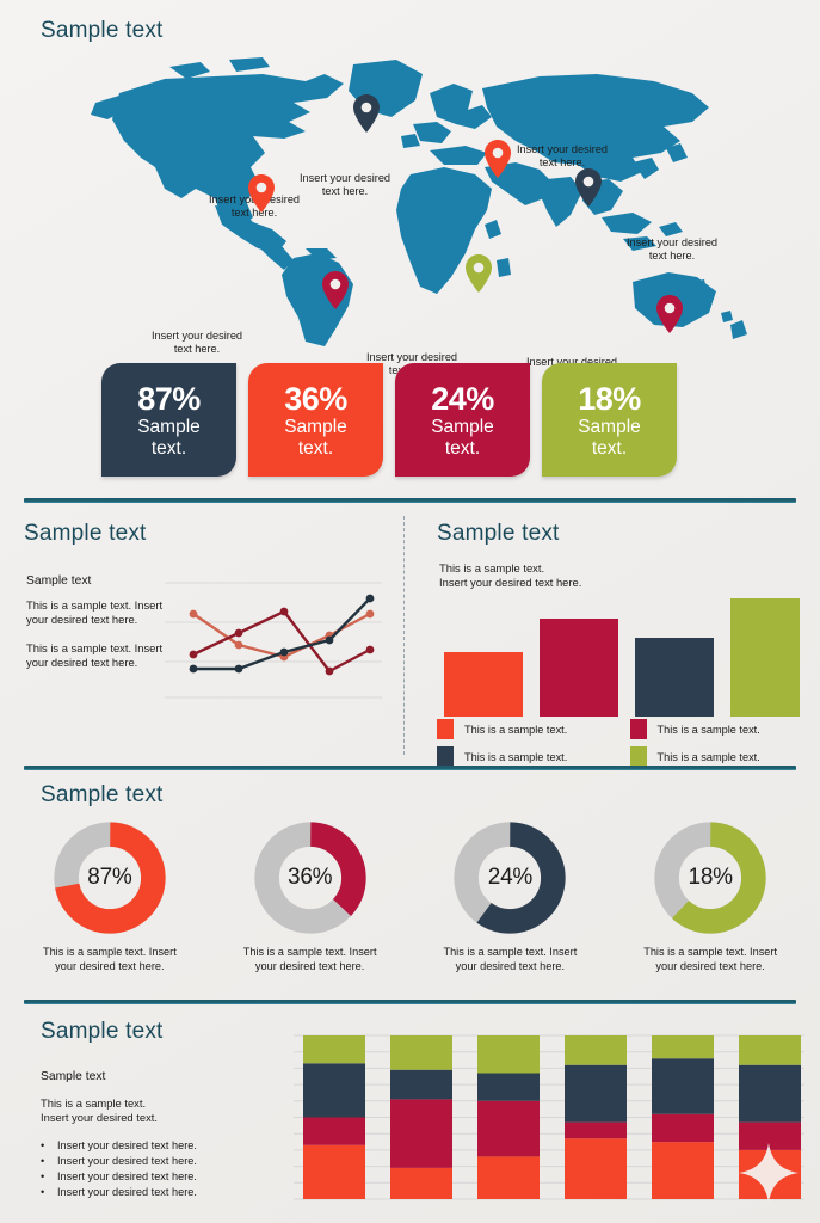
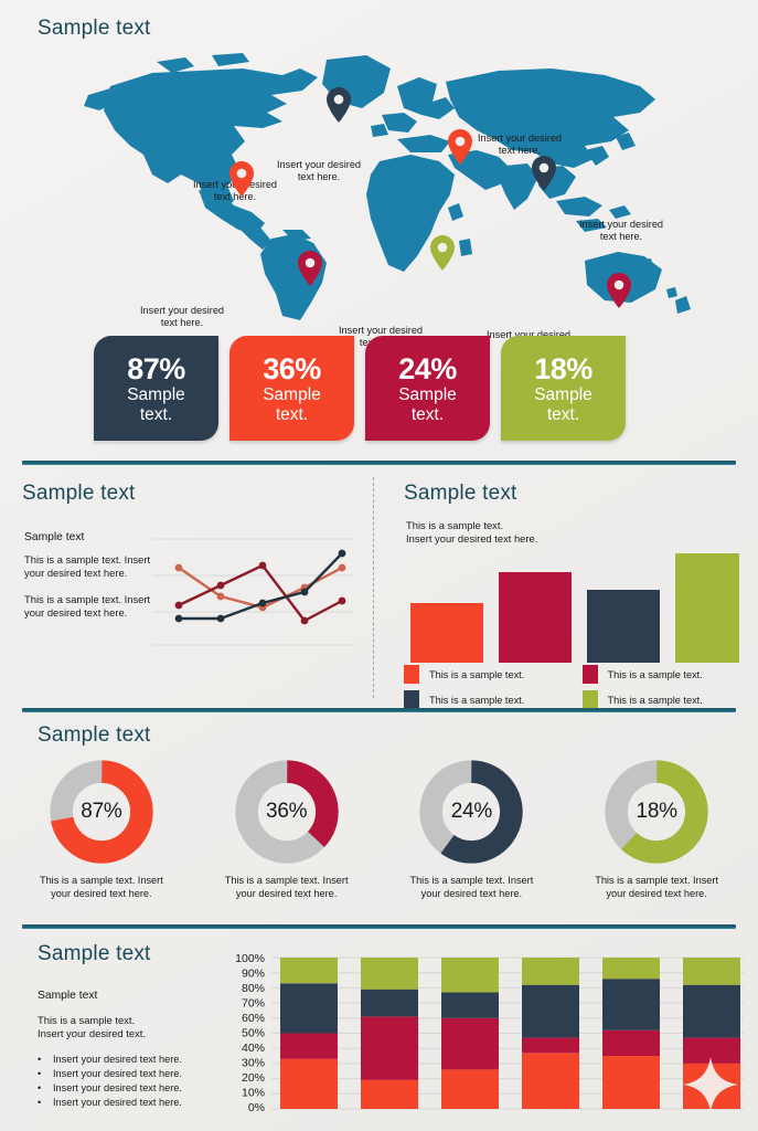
  Sample text
  Insert yoesired
  text here.
  Insert your desired
  text here.
  Insert your desired
  text here.
  Insert your desired
  text here.
  Insert your desired
  text here.
  Insert your desired
  Insert your desired
  87%
  Sample
  text.
  36%
  Sample
  text.
  24%
  Sample
  text.
  18%
  Sample
  text.
  Sample text
  Sample text
  This is a sample text. Insert your desired text here.
  This is a sample text. Insert your desired text here.
  Sample text
  This is a sample text.
  Insert your desired text here.
  This is a sample text.
  This is a sample text.
  This is a sample text.
  This is a sample text.
  Sample text
  87%
  This is a sample text. Insert your desired text here.
  36%
  This is a sample text. Insert your desired text here.
  24%
  This is a sample text. Insert your desired text here.
  18%
  This is a sample text. Insert your desired text here.
  Sample text
  Sample text
  This is a sample text.
  Insert your desired text.
  •
  Insert your desired text here.
  •
  Insert your desired text here.
  •
  Insert your desired text here.
  •
  Insert your desired text here.
+ 100%
+ 90%
+ 80%
+ 70%
+ 60%
+ 50%
+ 40%
+ 30%
+ 20%
+ 10%
+ 0%
